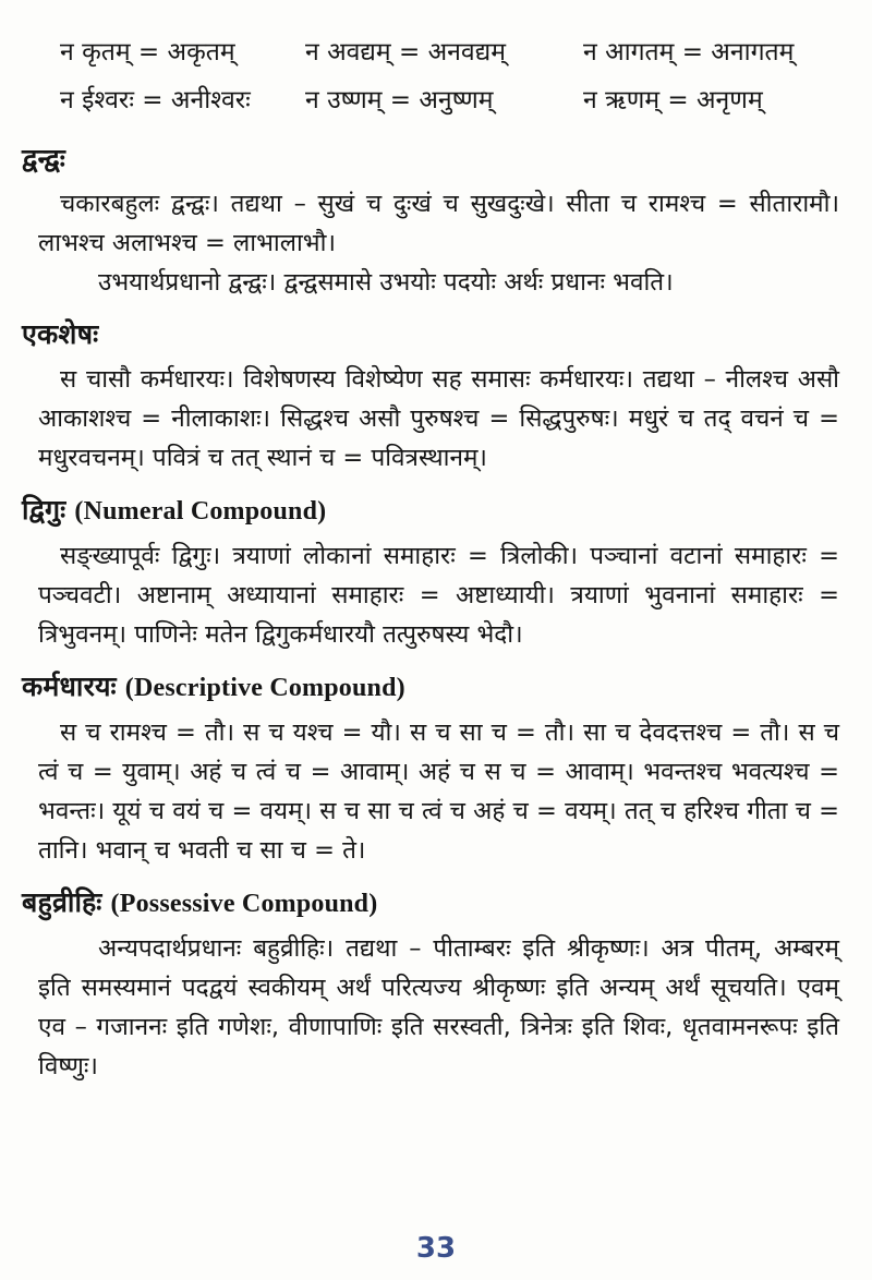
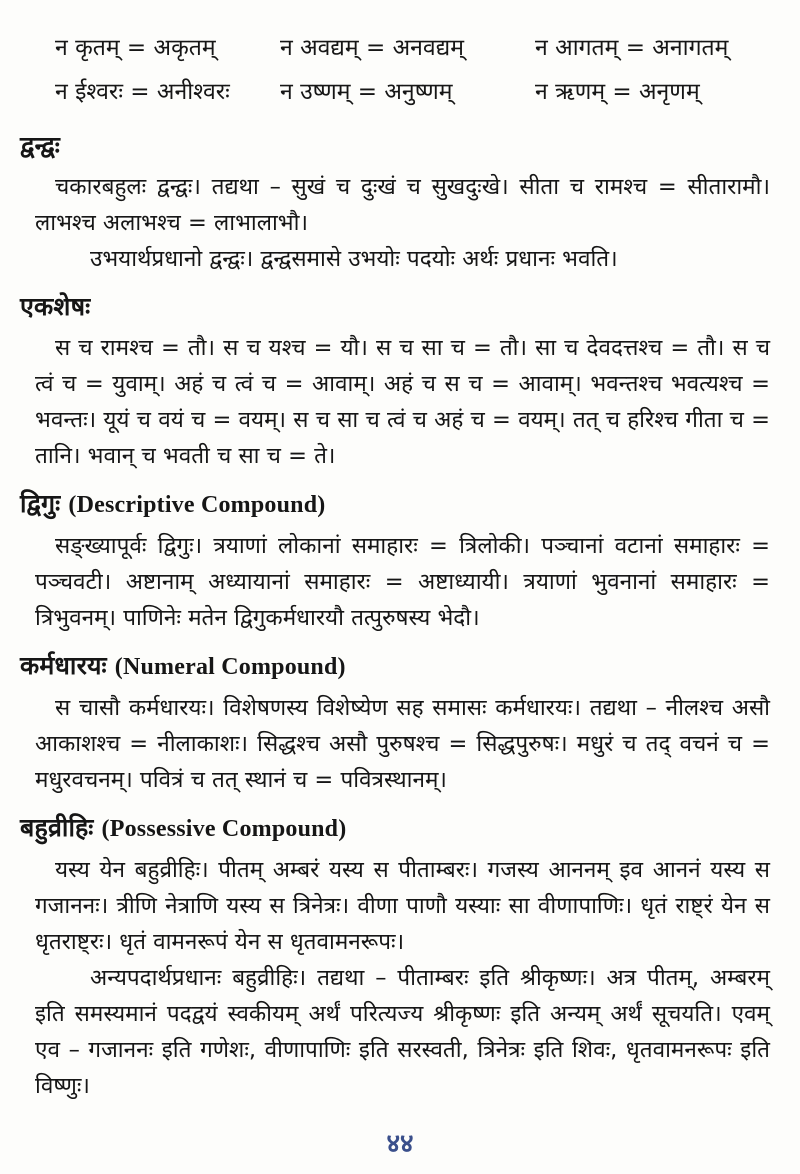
  न कृतम् = अकृतम्
  न अवद्यम् = अनवद्यम्
  न आगतम् = अनागतम्
  न ईश्वरः = अनीश्वरः
  न उष्णम् = अनुष्णम्
  न ऋणम् = अनृणम्
  द्वन्द्वः
  चकारबहुलः द्वन्द्वः। तद्यथा – सुखं च दुःखं च सुखदुःखे। सीता च रामश्च = सीतारामौ। लाभश्च अलाभश्च = लाभालाभौ।
  उभयार्थप्रधानो द्वन्द्वः। द्वन्द्वसमासे उभयोः पदयोः अर्थः प्रधानः भवति।
  एकशेषः
- स चासौ कर्मधारयः। विशेषणस्य विशेष्येण सह समासः कर्मधारयः। तद्यथा – नीलश्च असौ आकाशश्च = नीलाकाशः। सिद्धश्च असौ पुरुषश्च = सिद्धपुरुषः। मधुरं च तद् वचनं च = मधुरवचनम्। पवित्रं च तत् स्थानं च = पवित्रस्थानम्।
+ स च रामश्च = तौ। स च यश्च = यौ। स च सा च = तौ। सा च देवदत्तश्च = तौ। स च त्वं च = युवाम्। अहं च त्वं च = आवाम्। अहं च स च = आवाम्। भवन्तश्च भवत्यश्च = भवन्तः। यूयं च वयं च = वयम्। स च सा च त्वं च अहं च = वयम्। तत् च हरिश्च गीता च = तानि। भवान् च भवती च सा च = ते।
- द्विगुः (Numeral Compound)
+ द्विगुः (Descriptive Compound)
  सङ्ख्यापूर्वः द्विगुः। त्रयाणां लोकानां समाहारः = त्रिलोकी। पञ्चानां वटानां समाहारः = पञ्चवटी। अष्टानाम् अध्यायानां समाहारः = अष्टाध्यायी। त्रयाणां भुवनानां समाहारः = त्रिभुवनम्। पाणिनेः मतेन द्विगुकर्मधारयौ तत्पुरुषस्य भेदौ।
- कर्मधारयः (Descriptive Compound)
+ कर्मधारयः (Numeral Compound)
- स च रामश्च = तौ। स च यश्च = यौ। स च सा च = तौ। सा च देवदत्तश्च = तौ। स च त्वं च = युवाम्। अहं च त्वं च = आवाम्। अहं च स च = आवाम्। भवन्तश्च भवत्यश्च = भवन्तः। यूयं च वयं च = वयम्। स च सा च त्वं च अहं च = वयम्। तत् च हरिश्च गीता च = तानि। भवान् च भवती च सा च = ते।
+ स चासौ कर्मधारयः। विशेषणस्य विशेष्येण सह समासः कर्मधारयः। तद्यथा – नीलश्च असौ आकाशश्च = नीलाकाशः। सिद्धश्च असौ पुरुषश्च = सिद्धपुरुषः। मधुरं च तद् वचनं च = मधुरवचनम्। पवित्रं च तत् स्थानं च = पवित्रस्थानम्।
  बहुव्रीहिः (Possessive Compound)
+ यस्य येन बहुव्रीहिः। पीतम् अम्बरं यस्य स पीताम्बरः। गजस्य आननम् इव आननं यस्य स गजाननः। त्रीणि नेत्राणि यस्य स त्रिनेत्रः। वीणा पाणौ यस्याः सा वीणापाणिः। धृतं राष्ट्रं येन स धृतराष्ट्रः। धृतं वामनरूपं येन स धृतवामनरूपः।
  अन्यपदार्थप्रधानः बहुव्रीहिः। तद्यथा – पीताम्बरः इति श्रीकृष्णः। अत्र पीतम्, अम्बरम् इति समस्यमानं पदद्वयं स्वकीयम् अर्थं परित्यज्य श्रीकृष्णः इति अन्यम् अर्थं सूचयति। एवम् एव – गजाननः इति गणेशः, वीणापाणिः इति सरस्वती, त्रिनेत्रः इति शिवः, धृतवामनरूपः इति विष्णुः।
- 33
+ ४४
